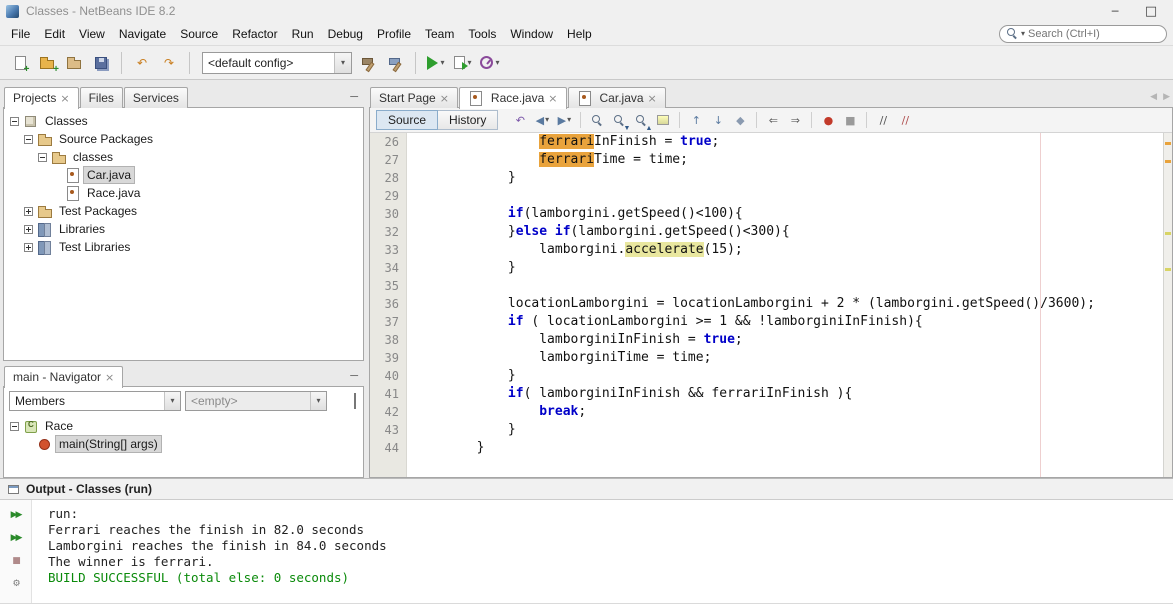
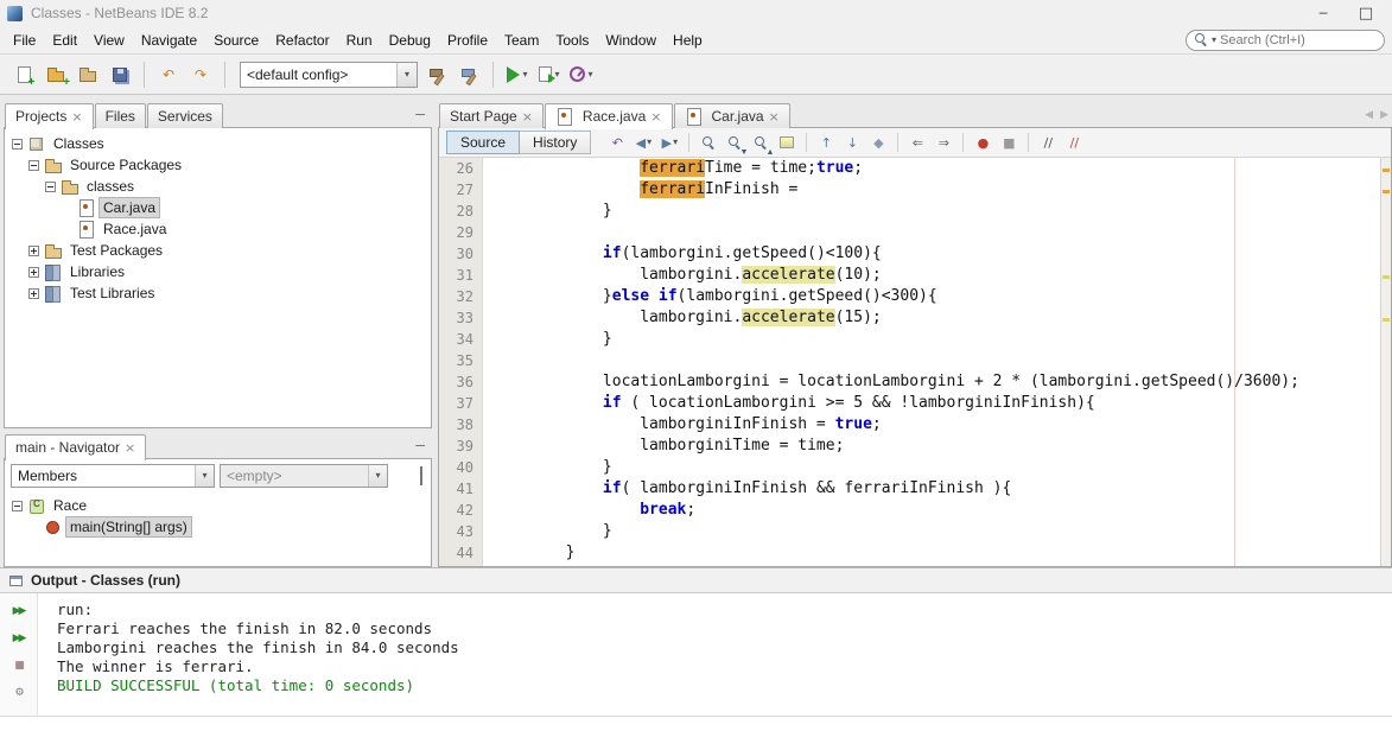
  Classes - NetBeans IDE 8.2
  File
  Edit
  View
  Navigate
  Source
  Refactor
  Run
  Debug
  Profile
  Team
  Tools
  Window
  Help
  Search (Ctrl+I)
  ↶
  ↷
  <default config>
  Projects
  Files
  Services
  Classes
  Source Packages
  classes
  Car.java
  Race.java
  Test Packages
  Libraries
  Test Libraries
  main - Navigator
  Members
  <empty>
  Race
  main(String[] args)
  Start Page
  Race.java
  Car.java
  ◀
  ▶
  Source
  History
  ↶
  ◀
  ▶
  ↑
  ↓
  ◆
  ⇐
  ⇒
  ●
  ■
  //
  //
  26
- ferrariInFinish = true;
+ ferrariTime = time;true;
  27
- ferrariTime = time;
+ ferrariInFinish =
  28
  }
  29
  30
  if(lamborgini.getSpeed()<100){
+ 31
+ lamborgini.accelerate(10);
  32
  }else if(lamborgini.getSpeed()<300){
  33
  lamborgini.accelerate(15);
  34
  }
  35
  36
  locationLamborgini = locationLamborgini + 2 * (lamborgini.getSpeed()/3600);
  37
- if ( locationLamborgini >= 1 && !lamborginiInFinish){
+ if ( locationLamborgini >= 5 && !lamborginiInFinish){
  38
  lamborginiInFinish = true;
  39
  lamborginiTime = time;
  40
  }
  41
  if( lamborginiInFinish && ferrariInFinish ){
  42
  break;
  43
  }
  44
  }
  Output - Classes (run)
  ▶▶
  ▶▶
  ■
  ⚙
  run:
  Ferrari reaches the finish in 82.0 seconds
  Lamborgini reaches the finish in 84.0 seconds
  The winner is ferrari.
- BUILD SUCCESSFUL (total else: 0 seconds)
+ BUILD SUCCESSFUL (total time: 0 seconds)
